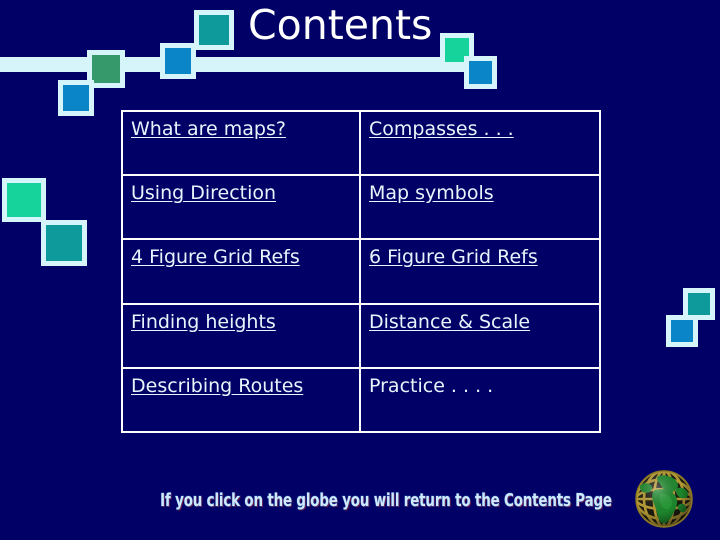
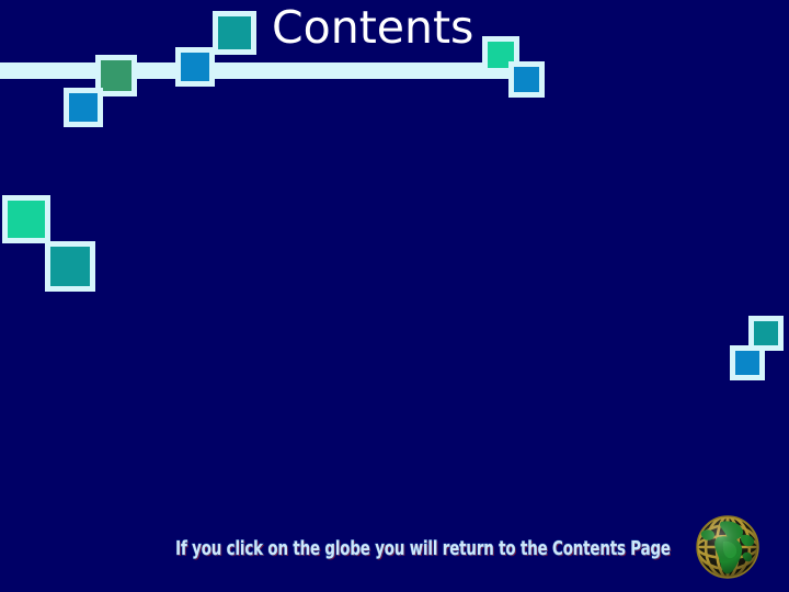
  Contents
- What are maps?	Compasses . . .
- Using Direction	Map symbols
- 4 Figure Grid Refs	6 Figure Grid Refs
- Finding heights	Distance & Scale
- Describing Routes	Practice . . . .
  If you click on the globe you will return to the Contents Page
